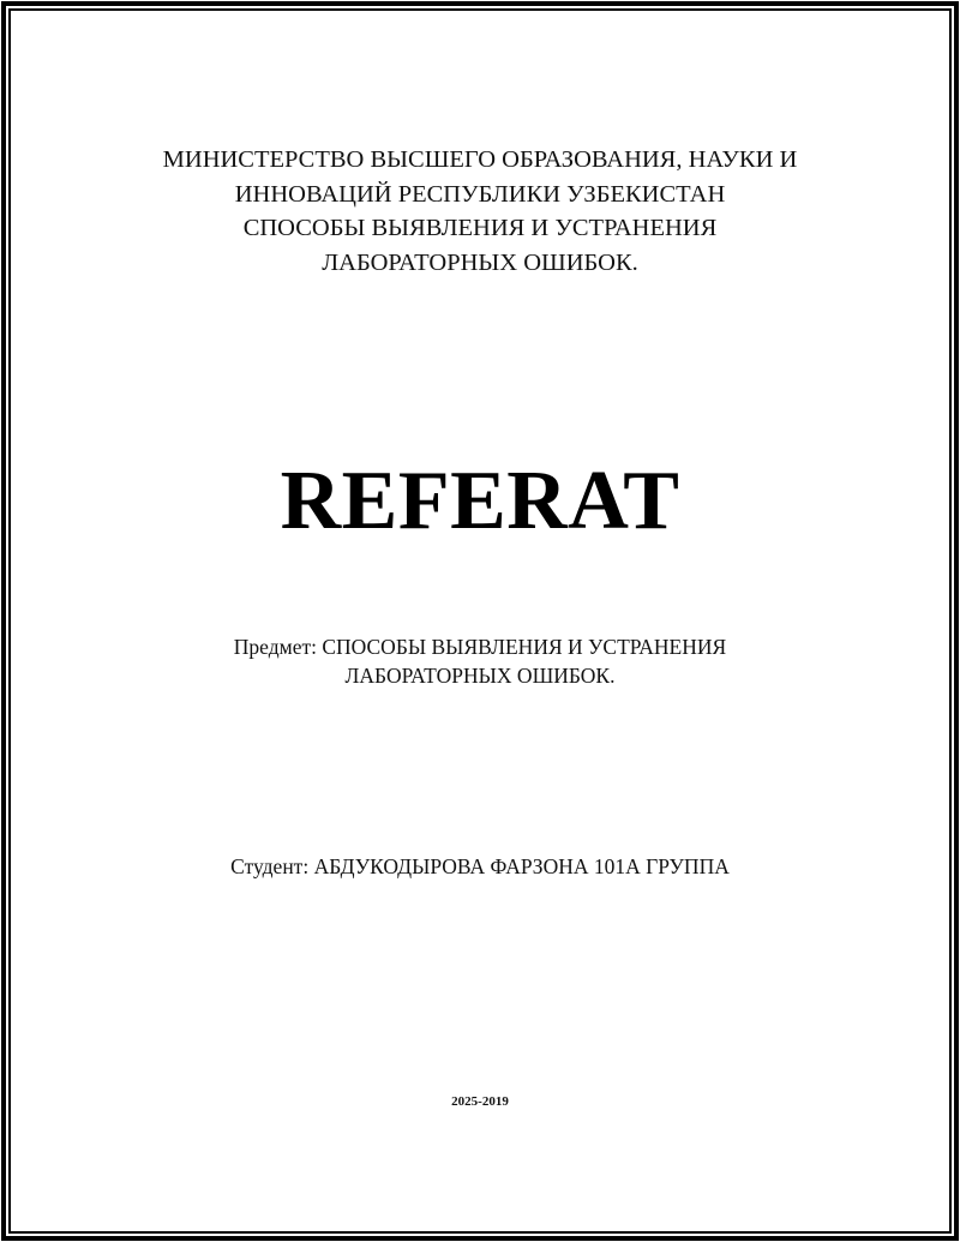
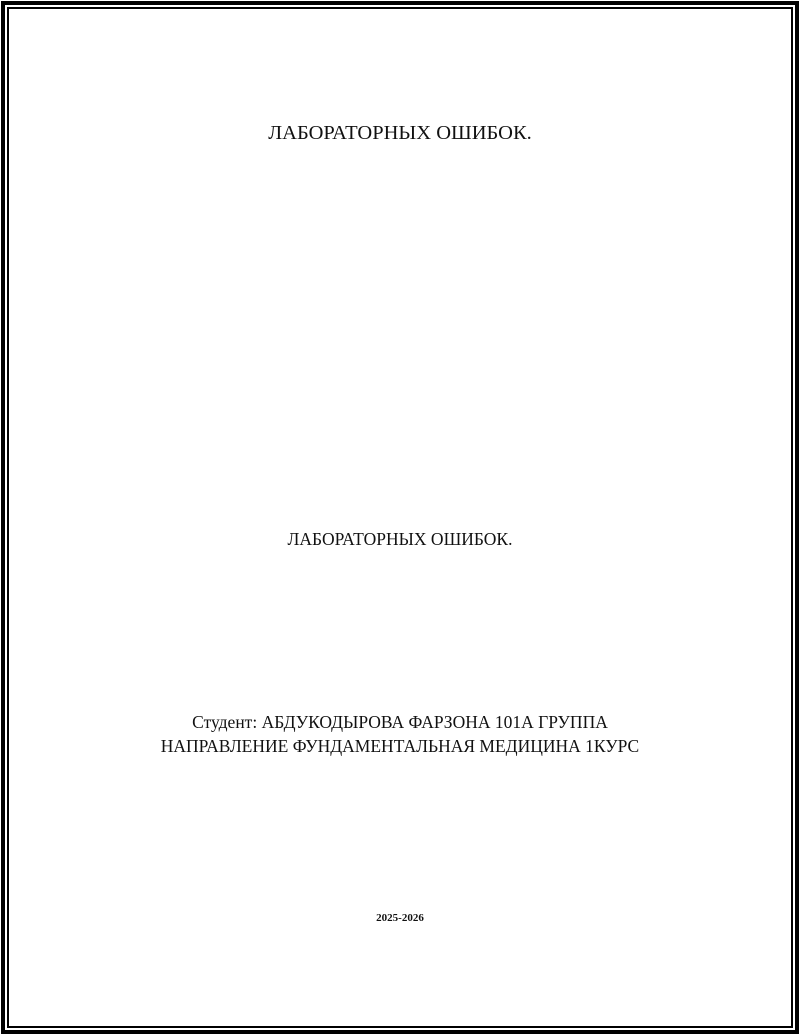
- МИНИСТЕРСТВО ВЫСШЕГО ОБРАЗОВАНИЯ, НАУКИ И
- ИННОВАЦИЙ РЕСПУБЛИКИ УЗБЕКИСТАН
- СПОСОБЫ ВЫЯВЛЕНИЯ И УСТРАНЕНИЯ
  ЛАБОРАТОРНЫХ ОШИБОК.
- REFERAT
- Предмет: СПОСОБЫ ВЫЯВЛЕНИЯ И УСТРАНЕНИЯ
  ЛАБОРАТОРНЫХ ОШИБОК.
  Студент: АБДУКОДЫРОВА ФАРЗОНА 101А ГРУППА
+ НАПРАВЛЕНИЕ ФУНДАМЕНТАЛЬНАЯ МЕДИЦИНА 1КУРС
- 2025-2019
+ 2025-2026
